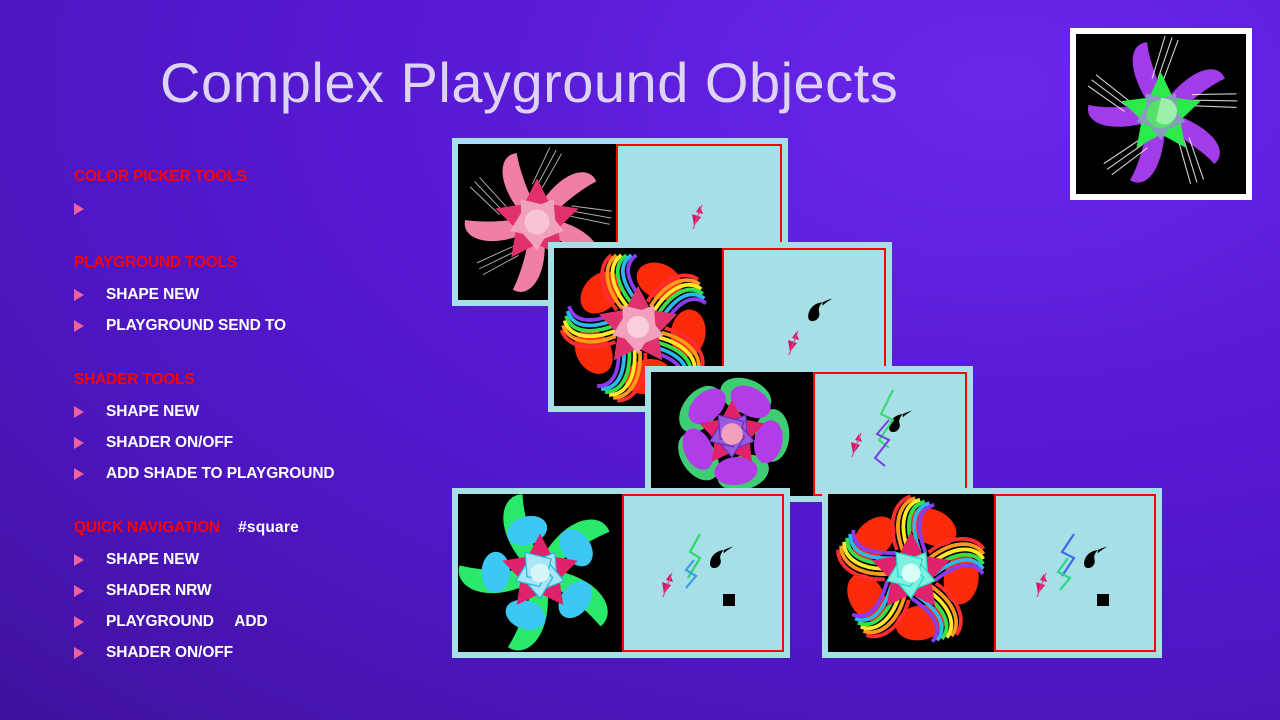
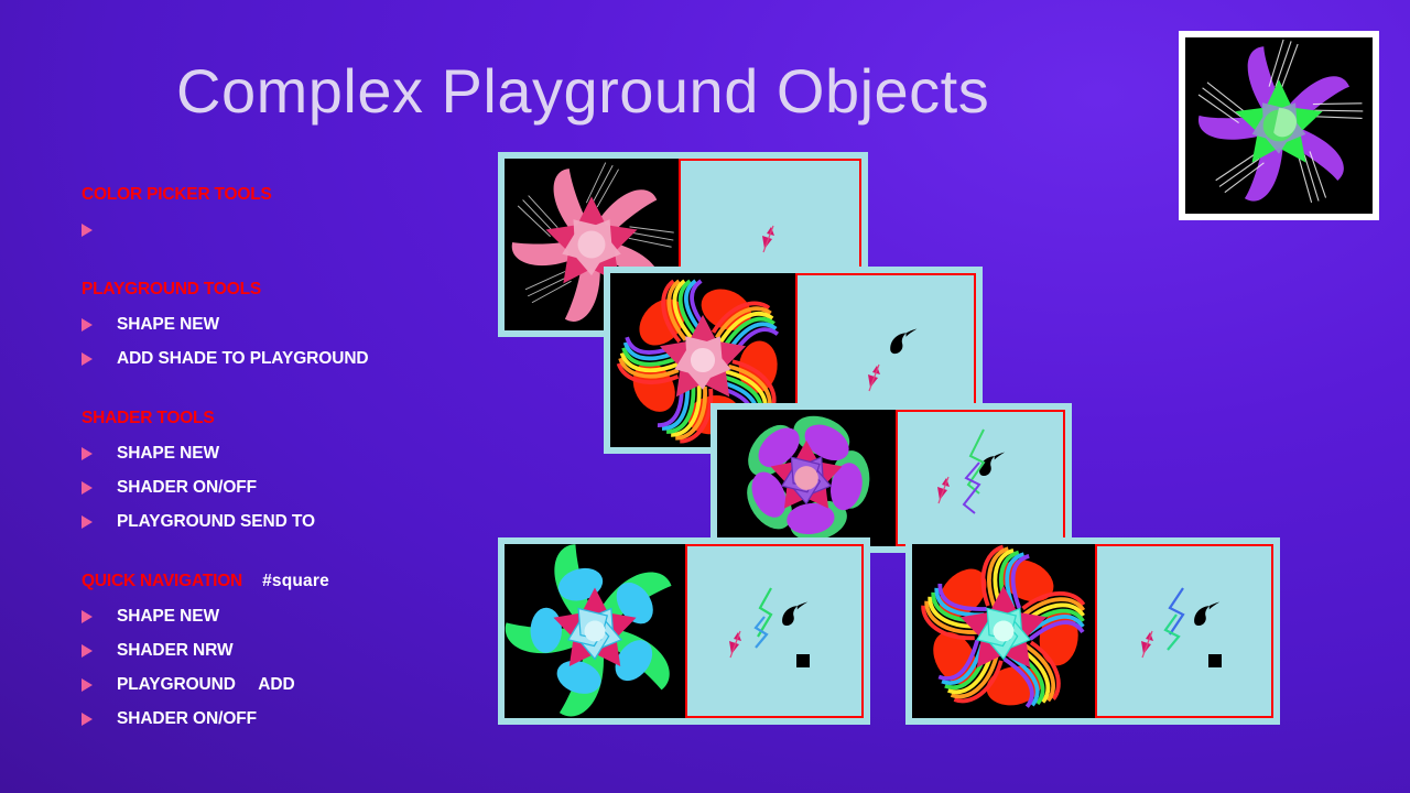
  Complex Playground Objects
  COLOR PICKER TOOLS
  PLAYGROUND TOOLS
  SHAPE NEW
- PLAYGROUND SEND TO
+ ADD SHADE TO PLAYGROUND
  SHADER TOOLS
  SHAPE NEW
  SHADER ON/OFF
- ADD SHADE TO PLAYGROUND
+ PLAYGROUND SEND TO
  QUICK NAVIGATION #square
  SHAPE NEW
  SHADER NRW
  PLAYGROUND ADD
  SHADER ON/OFF
